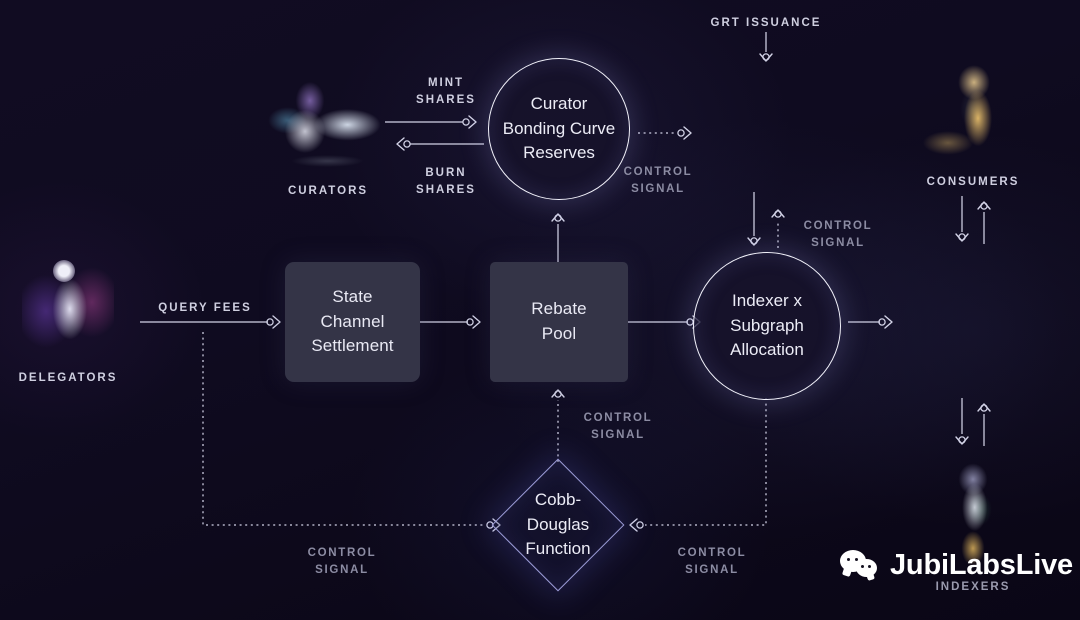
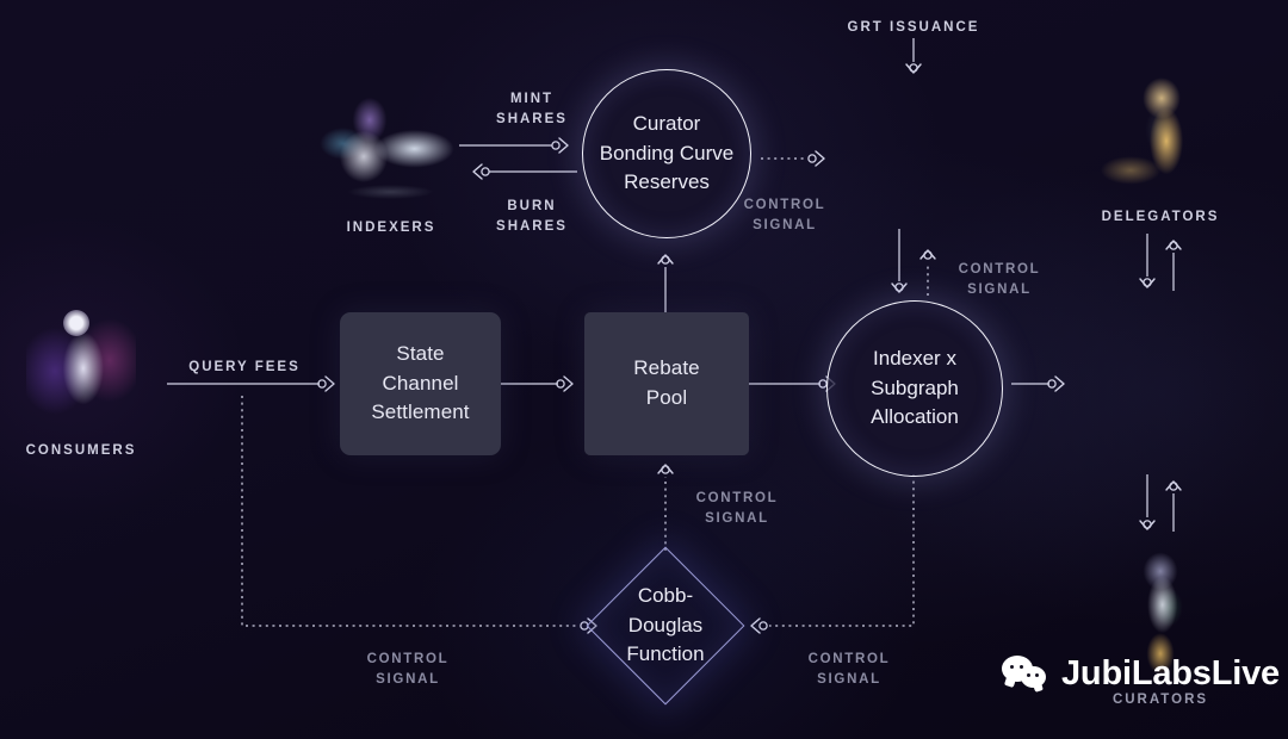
  State
  Channel
  Settlement
  Rebate
  Pool
  Curator
  Bonding Curve
  Reserves
  Indexer x
  Subgraph
  Allocation
  Cobb-
  Douglas
  Function
- DELEGATORS
+ CONSUMERS
- CURATORS
+ INDEXERS
- CONSUMERS
+ DELEGATORS
- INDEXERS
+ CURATORS
  QUERY FEES
  MINT
  SHARES
  BURN
  SHARES
  GRT ISSUANCE
  CONTROL
  SIGNAL
  CONTROL
  SIGNAL
  CONTROL
  SIGNAL
  CONTROL
  SIGNAL
  CONTROL
  SIGNAL
  JubiLabsLive
